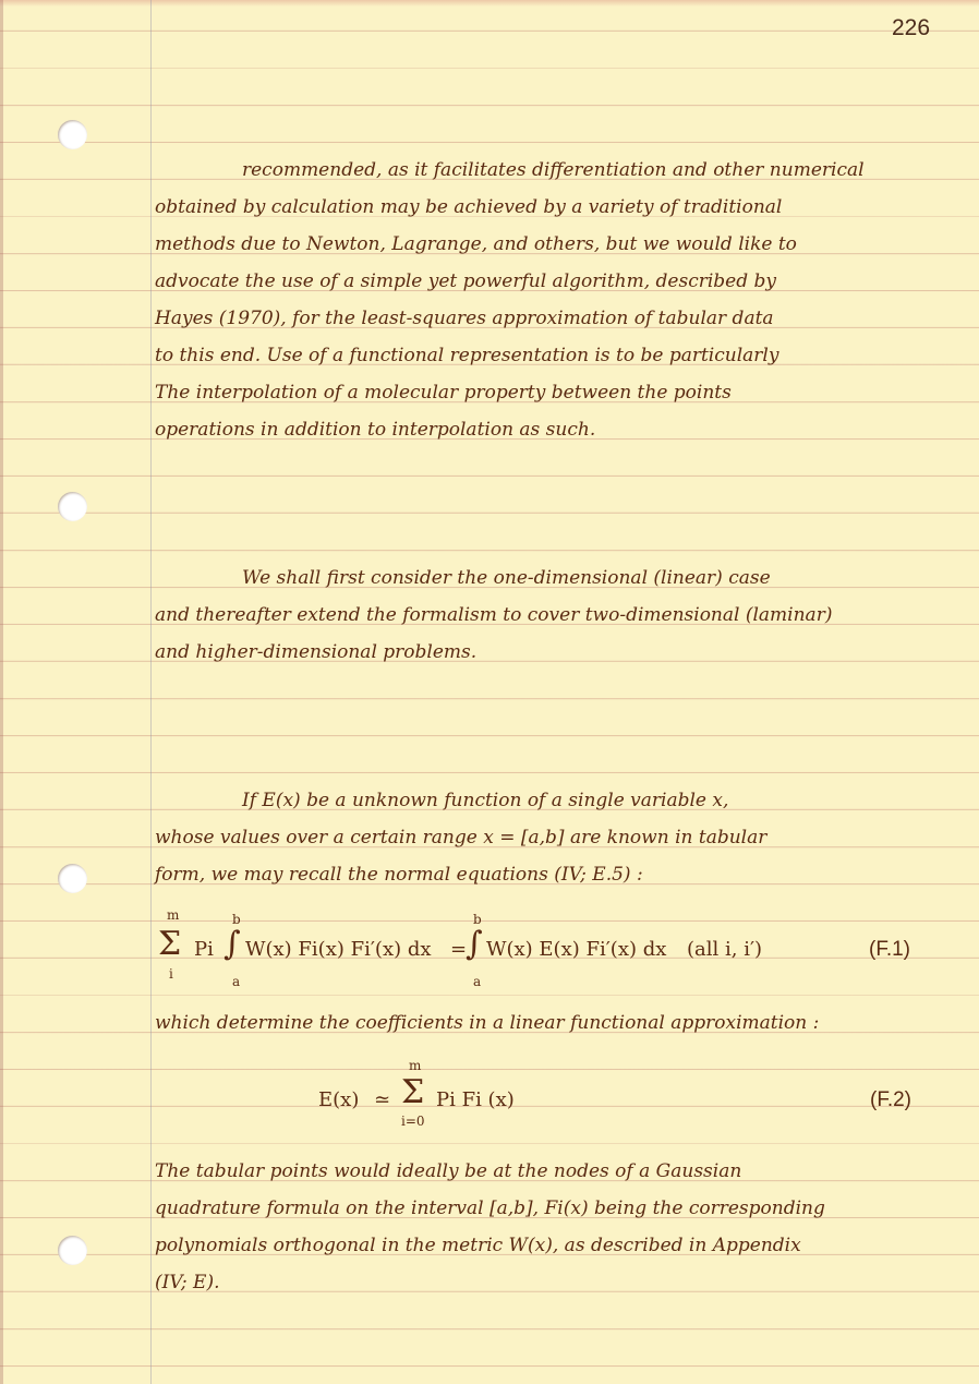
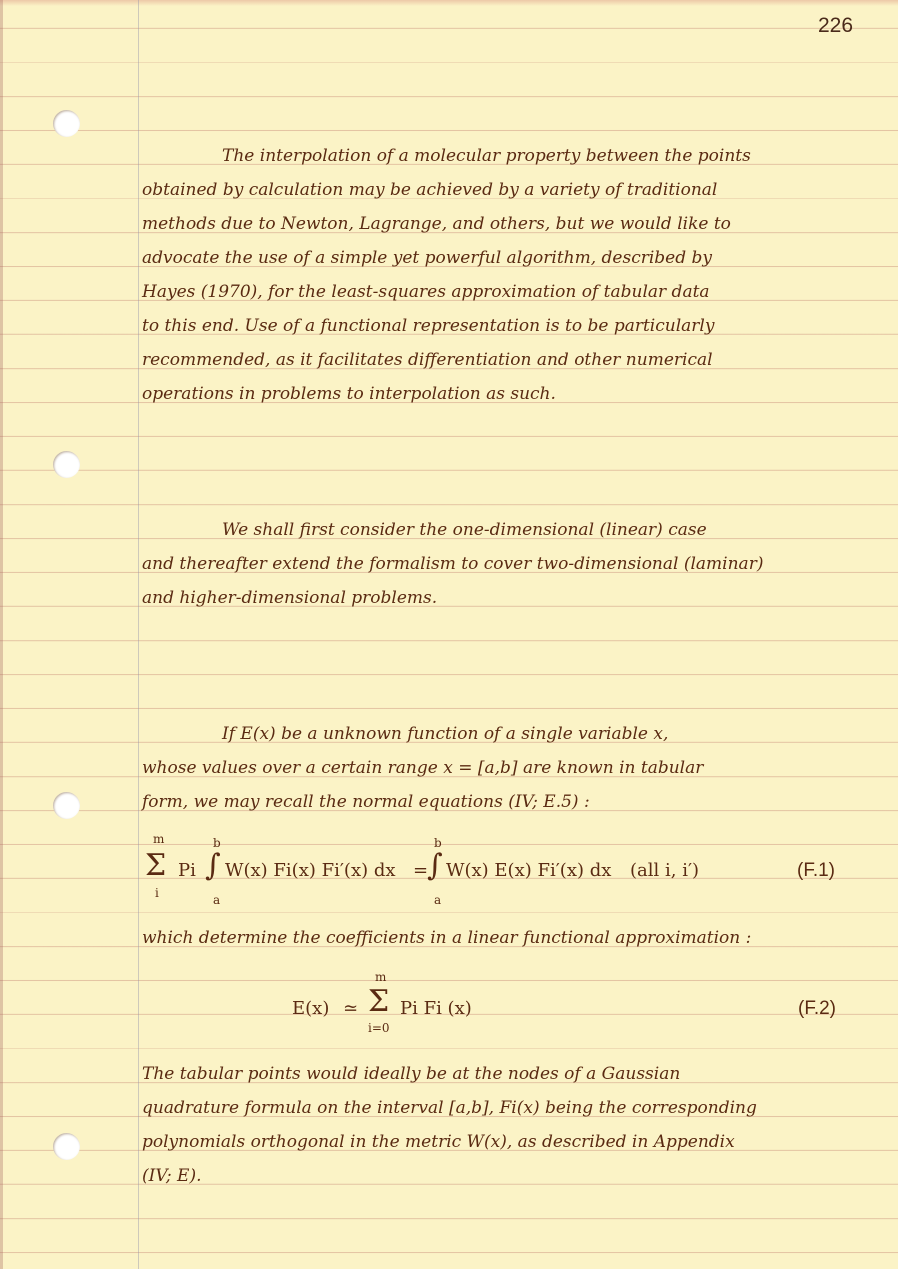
  226
- recommended, as it facilitates differentiation and other numerical
+ The interpolation of a molecular property between the points
  obtained by calculation may be achieved by a variety of traditional
  methods due to Newton, Lagrange, and others, but we would like to
  advocate the use of a simple yet powerful algorithm, described by
  Hayes (1970), for the least-squares approximation of tabular data
  to this end. Use of a functional representation is to be particularly
- The interpolation of a molecular property between the points
+ recommended, as it facilitates differentiation and other numerical
- operations in addition to interpolation as such.
+ operations in problems to interpolation as such.
  We shall first consider the one-dimensional (linear) case
  and thereafter extend the formalism to cover two-dimensional (laminar)
  and higher-dimensional problems.
  If E(x) be a unknown function of a single variable x,
  whose values over a certain range x = [a,b] are known in tabular
  form, we may recall the normal equations (IV; E.5) :
  m
  Σ
  i
  Pi
  b
  ∫
  a
  W(x) Fi(x) Fi′(x) dx
  =
  b
  ∫
  a
  W(x) E(x) Fi′(x) dx
  (all i, i′)
  (F.1)
  which determine the coefficients in a linear functional approximation :
  E(x)
  ≃
  m
  Σ
  i=0
  Pi Fi (x)
  (F.2)
  The tabular points would ideally be at the nodes of a Gaussian
  quadrature formula on the interval [a,b], Fi(x) being the corresponding
  polynomials orthogonal in the metric W(x), as described in Appendix
  (IV; E).
